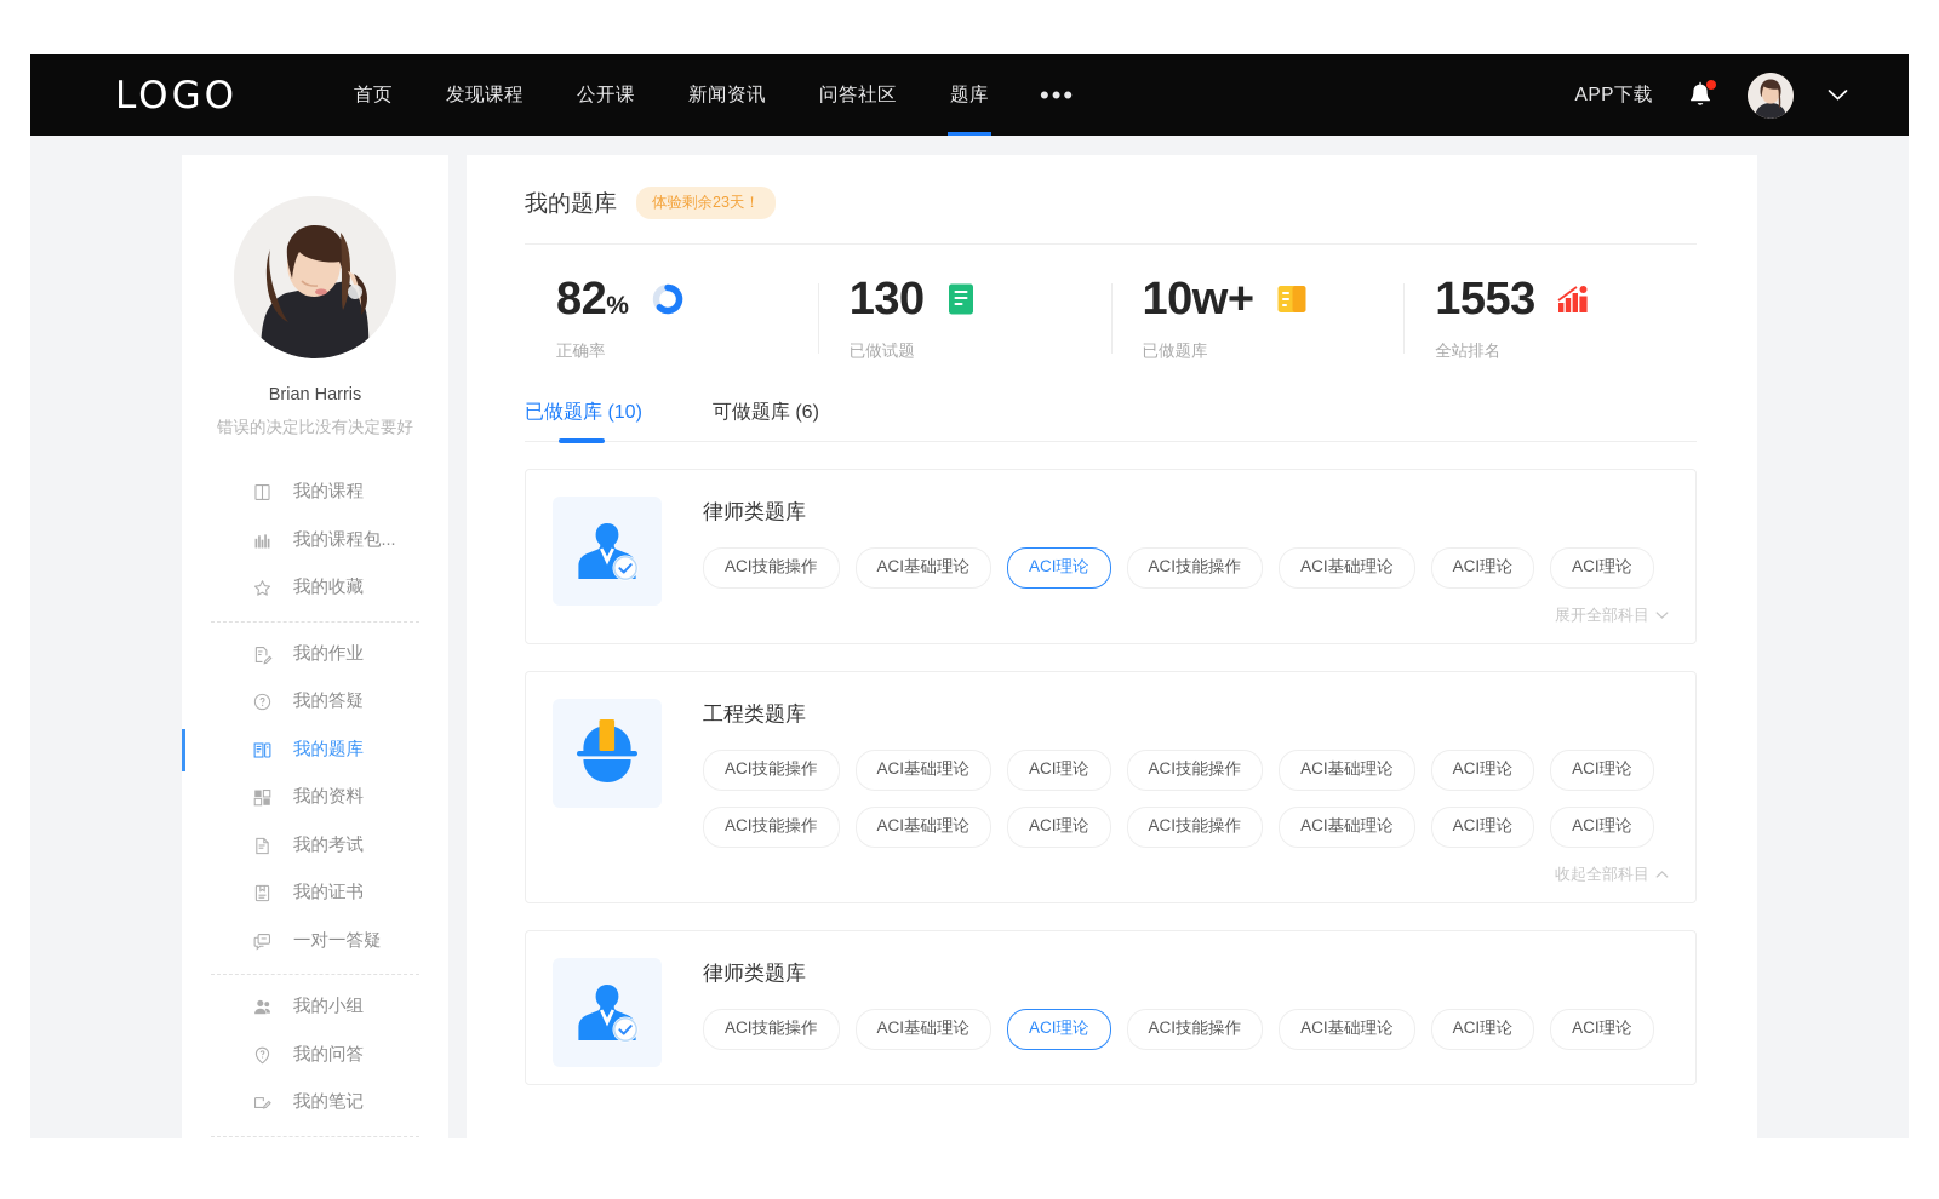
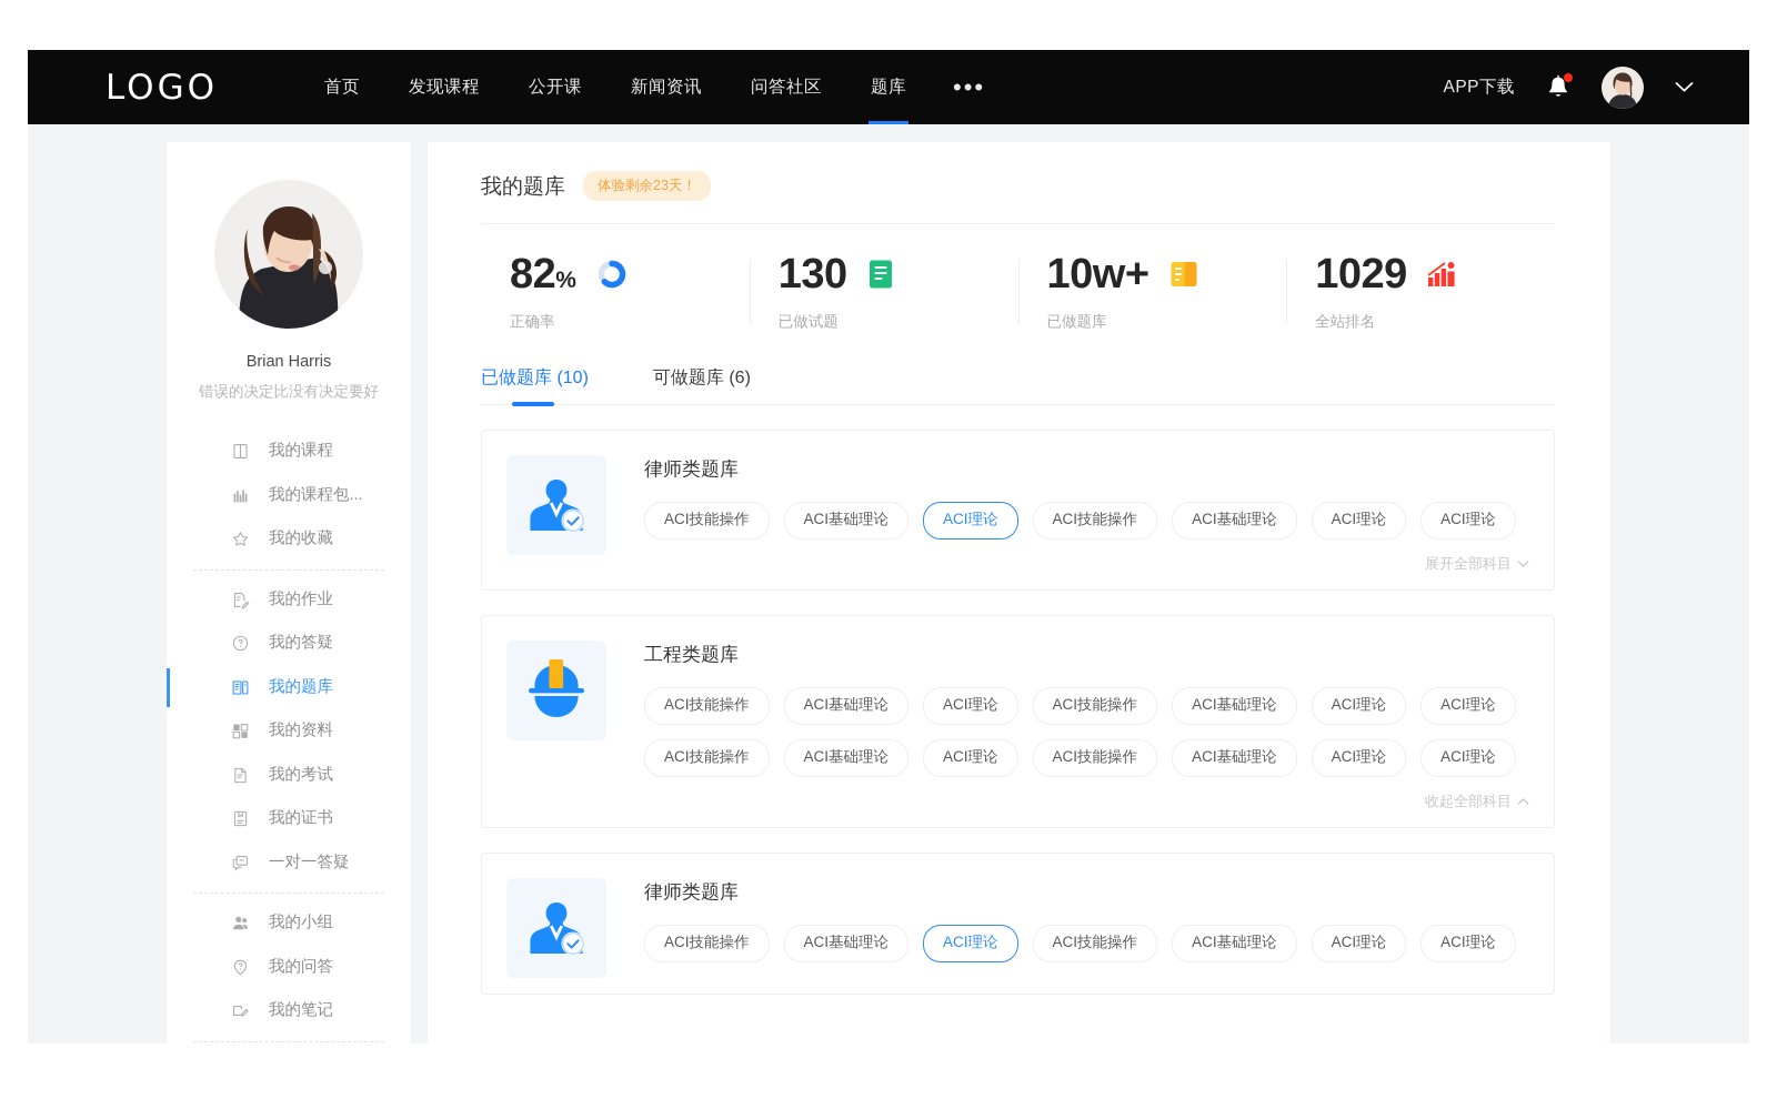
  LOGO
  首页
  发现课程
  公开课
  新闻资讯
  问答社区
  题库
  •••
  APP下载
  Brian Harris
  错误的决定比没有决定要好
  我的课程
  我的课程包...
  我的收藏
  我的作业
  我的答疑
  我的题库
  我的资料
  我的考试
  我的证书
  一对一答疑
  我的小组
  我的问答
  我的笔记
  我的题库
  体验剩余23天！
  82%
  正确率
  130
  已做试题
  10w+
  已做题库
- 1553
+ 1029
  全站排名
  已做题库 (10)
  可做题库 (6)
  律师类题库
  ACI技能操作
  ACI基础理论
  ACI理论
  ACI技能操作
  ACI基础理论
  ACI理论
  ACI理论
  展开全部科目
  工程类题库
  ACI技能操作
  ACI基础理论
  ACI理论
  ACI技能操作
  ACI基础理论
  ACI理论
  ACI理论
  ACI技能操作
  ACI基础理论
  ACI理论
  ACI技能操作
  ACI基础理论
  ACI理论
  ACI理论
  收起全部科目
  律师类题库
  ACI技能操作
  ACI基础理论
  ACI理论
  ACI技能操作
  ACI基础理论
  ACI理论
  ACI理论
